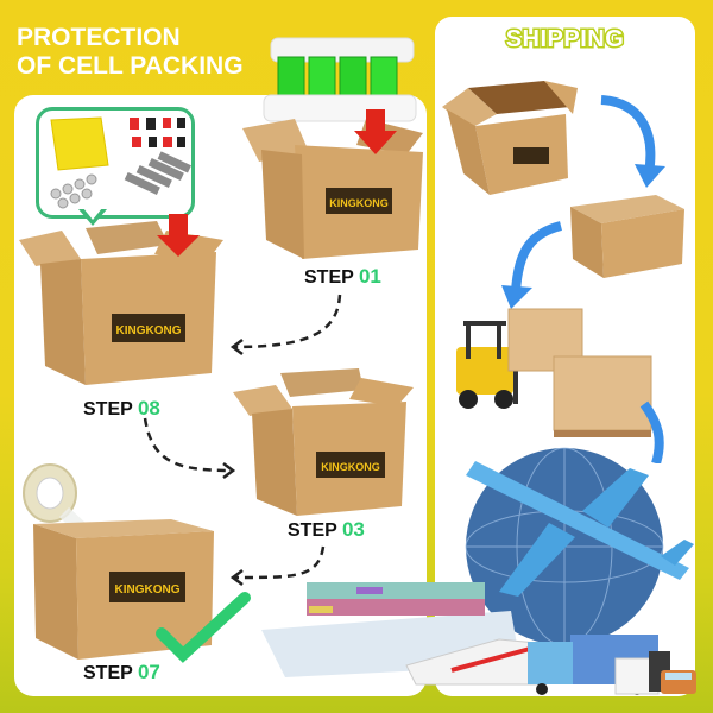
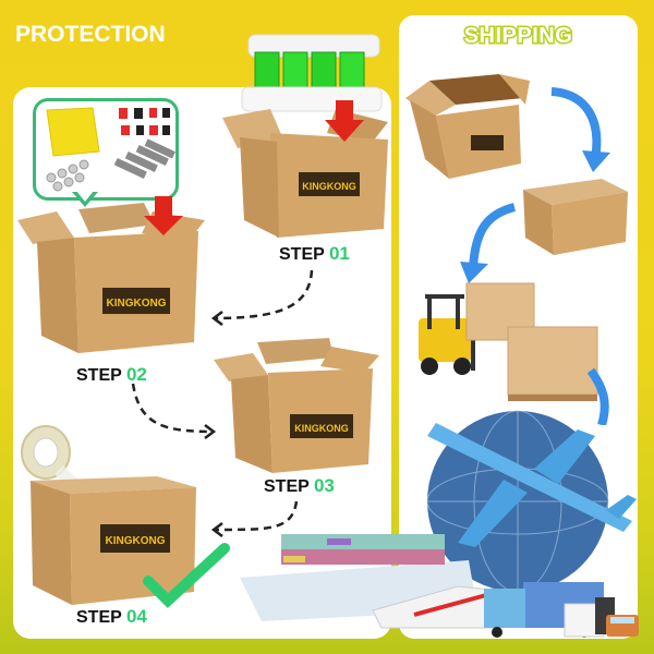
  PROTECTION
- OF CELL PACKING
  SHIPPING
  KINGKONG
  STEP 01
  KINGKONG
- STEP 08
+ STEP 02
  KINGKONG
  STEP 03
  KINGKONG
- STEP 07
+ STEP 04
